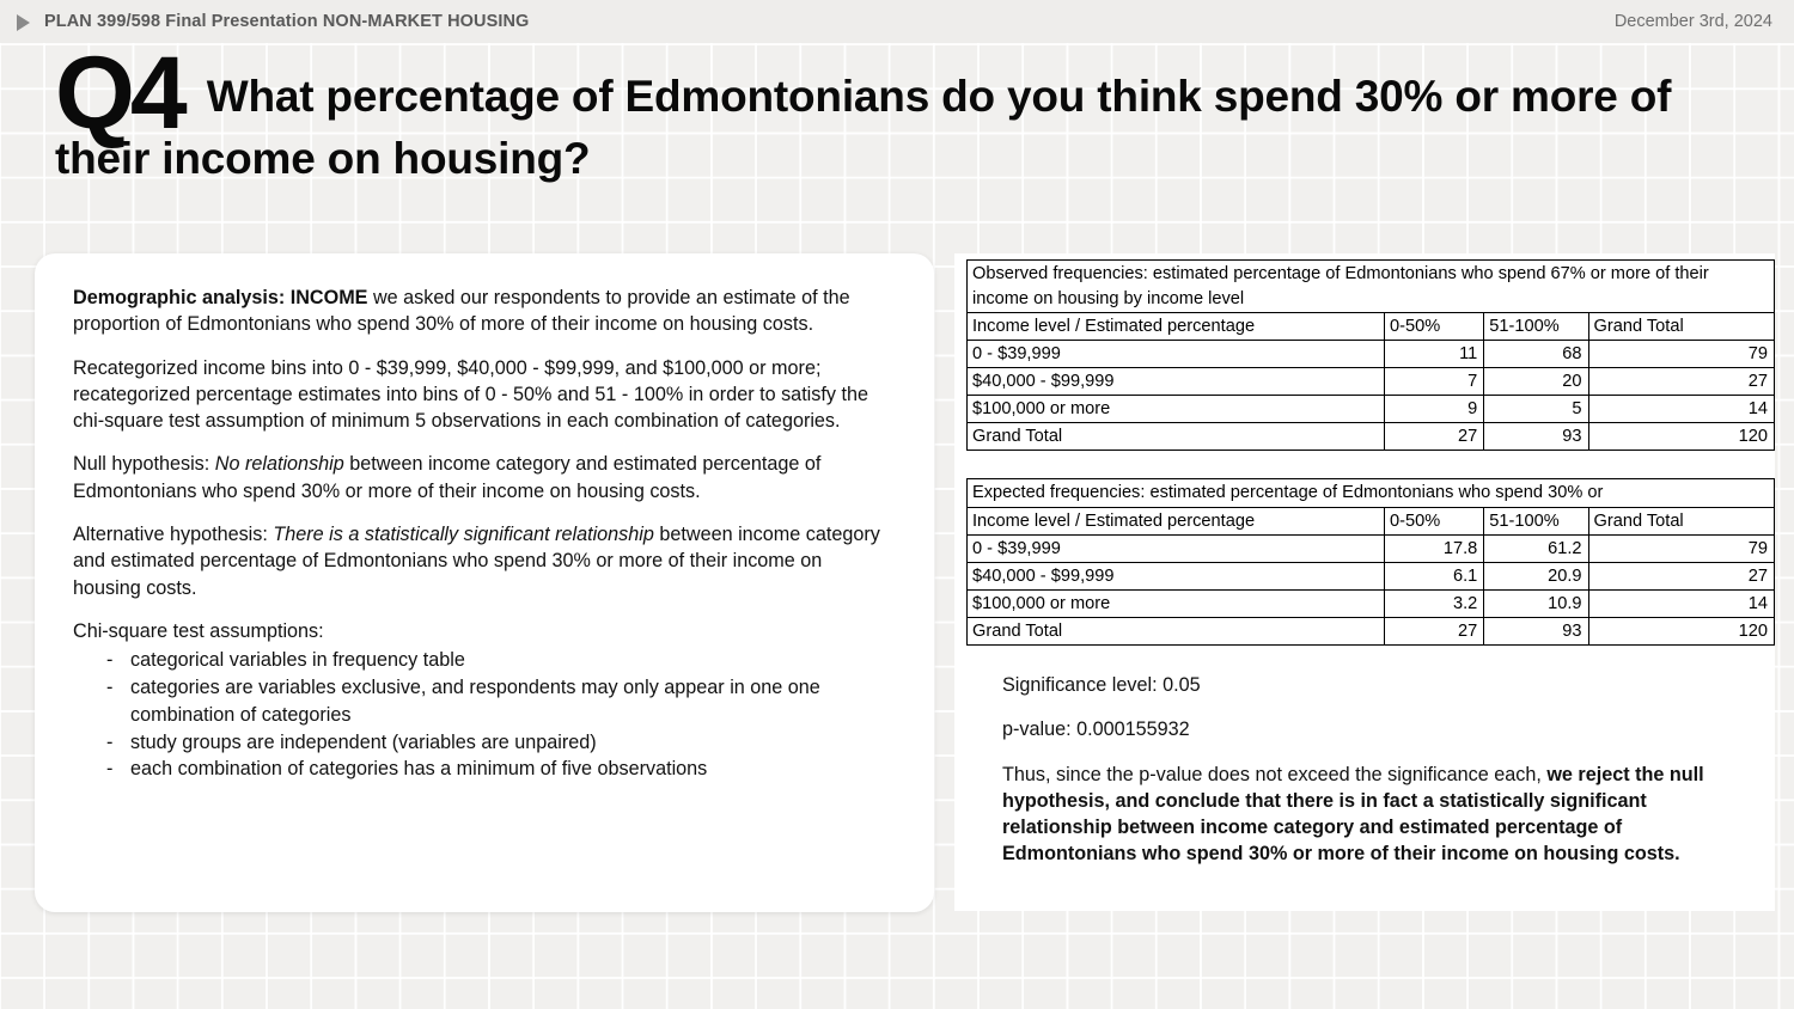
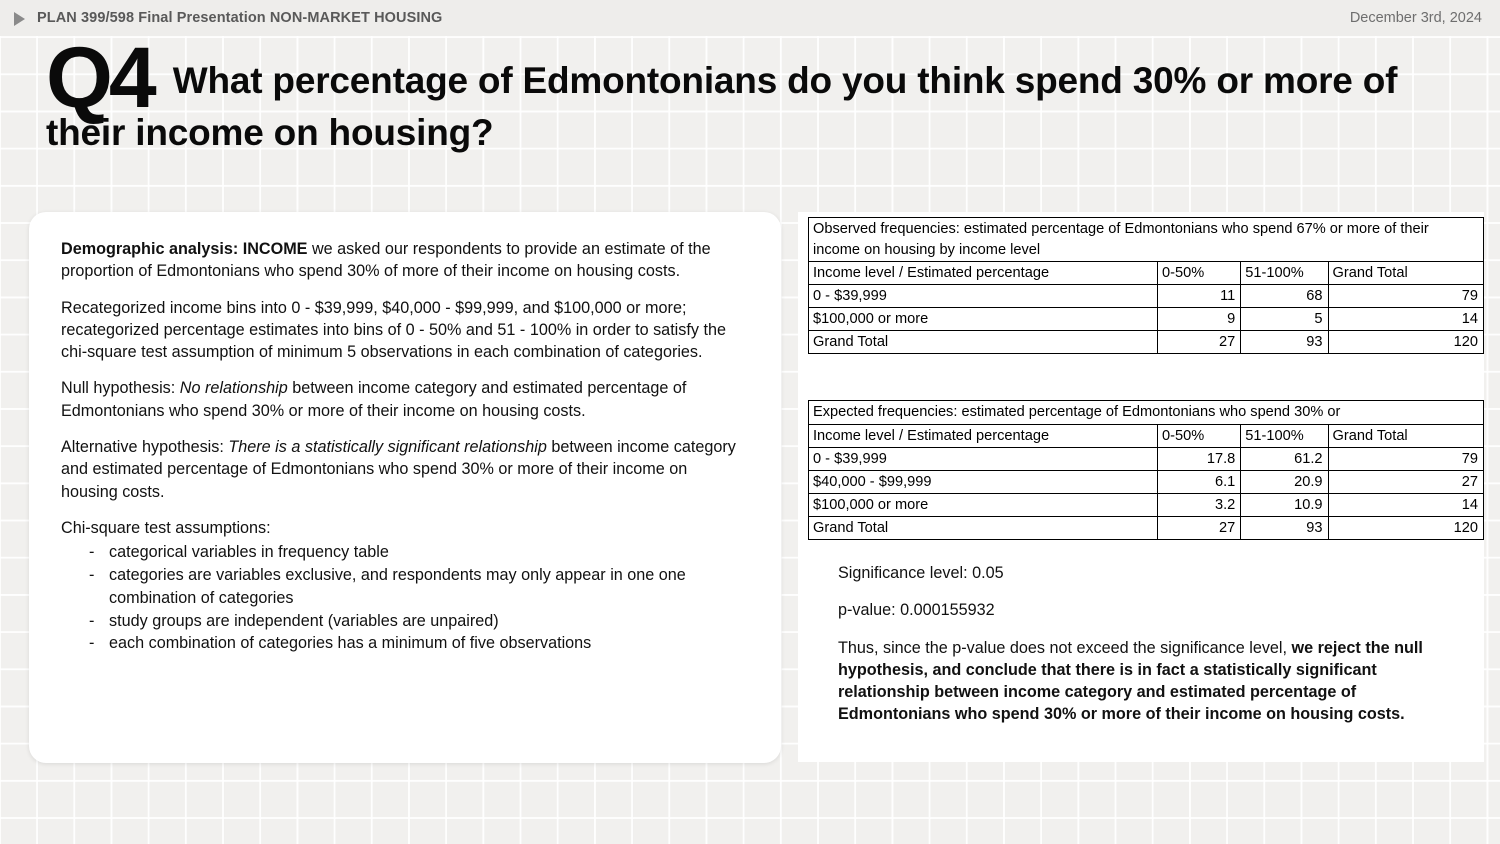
  PLAN 399/598 Final Presentation NON-MARKET HOUSING
  December 3rd, 2024
  Q4 What percentage of Edmontonians do you think spend 30% or more of their income on housing?
  Demographic analysis: INCOME we asked our respondents to provide an estimate of the proportion of Edmontonians who spend 30% of more of their income on housing costs.
  Recategorized income bins into 0 - $39,999, $40,000 - $99,999, and $100,000 or more; recategorized percentage estimates into bins of 0 - 50% and 51 - 100% in order to satisfy the chi-square test assumption of minimum 5 observations in each combination of categories.
  Null hypothesis: No relationship between income category and estimated percentage of Edmontonians who spend 30% or more of their income on housing costs.
  Alternative hypothesis: There is a statistically significant relationship between income category and estimated percentage of Edmontonians who spend 30% or more of their income on housing costs.
  Chi-square test assumptions:
  -
  categorical variables in frequency table
  -
  categories are variables exclusive, and respondents may only appear in one one combination of categories
  -
  study groups are independent (variables are unpaired)
  -
  each combination of categories has a minimum of five observations
  Observed frequencies: estimated percentage of Edmontonians who spend 67% or more of their income on housing by income level
  Income level / Estimated percentage	0-50%	51-100%	Grand Total
  0 - $39,999	11	68	79
- $40,000 - $99,999	7	20	27
  $100,000 or more	9	5	14
  Grand Total	27	93	120
  Expected frequencies: estimated percentage of Edmontonians who spend 30% or
  Income level / Estimated percentage	0-50%	51-100%	Grand Total
  0 - $39,999	17.8	61.2	79
  $40,000 - $99,999	6.1	20.9	27
  $100,000 or more	3.2	10.9	14
  Grand Total	27	93	120
  Significance level: 0.05
  p-value: 0.000155932
- Thus, since the p-value does not exceed the significance each, we reject the null hypothesis, and conclude that there is in fact a statistically significant relationship between income category and estimated percentage of Edmontonians who spend 30% or more of their income on housing costs.
+ Thus, since the p-value does not exceed the significance level, we reject the null hypothesis, and conclude that there is in fact a statistically significant relationship between income category and estimated percentage of Edmontonians who spend 30% or more of their income on housing costs.
